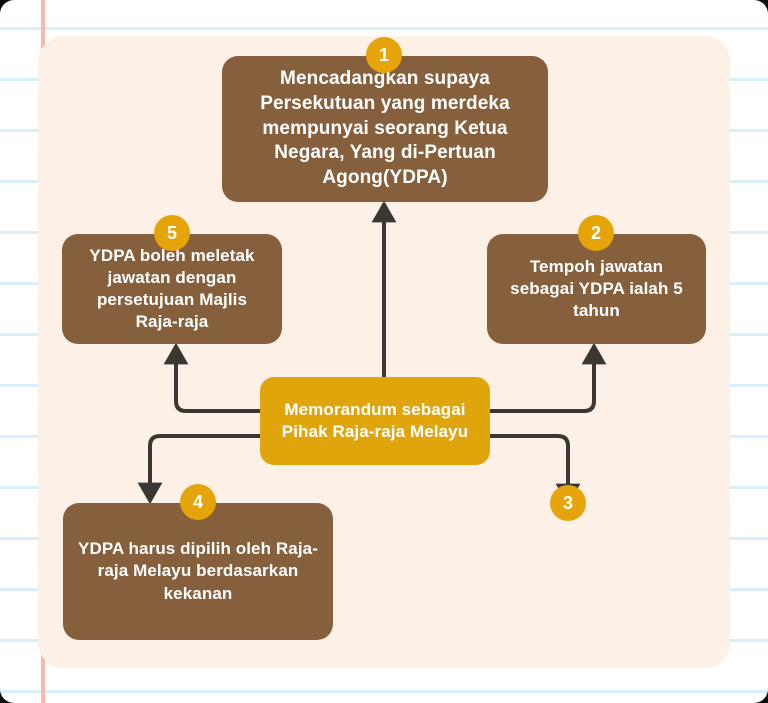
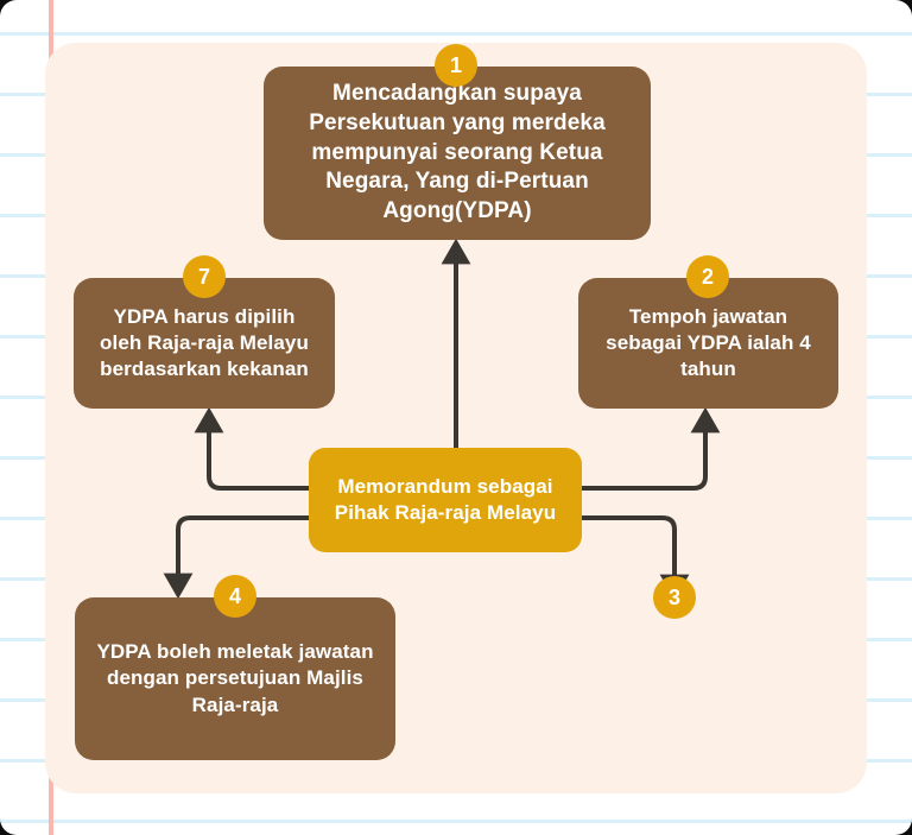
  Mencadangkan supaya Persekutuan yang merdeka mempunyai seorang Ketua Negara, Yang di-Pertuan Agong(YDPA)
  1
- YDPA boleh meletak jawatan dengan persetujuan Majlis Raja-raja
+ YDPA harus dipilih oleh Raja-raja Melayu berdasarkan kekanan
- 5
+ 7
- Tempoh jawatan sebagai YDPA ialah 5 tahun
+ Tempoh jawatan sebagai YDPA ialah 4 tahun
  2
  Memorandum sebagai Pihak Raja-raja Melayu
- YDPA harus dipilih oleh Raja-raja Melayu berdasarkan kekanan
+ YDPA boleh meletak jawatan dengan persetujuan Majlis Raja-raja
  4
  3
